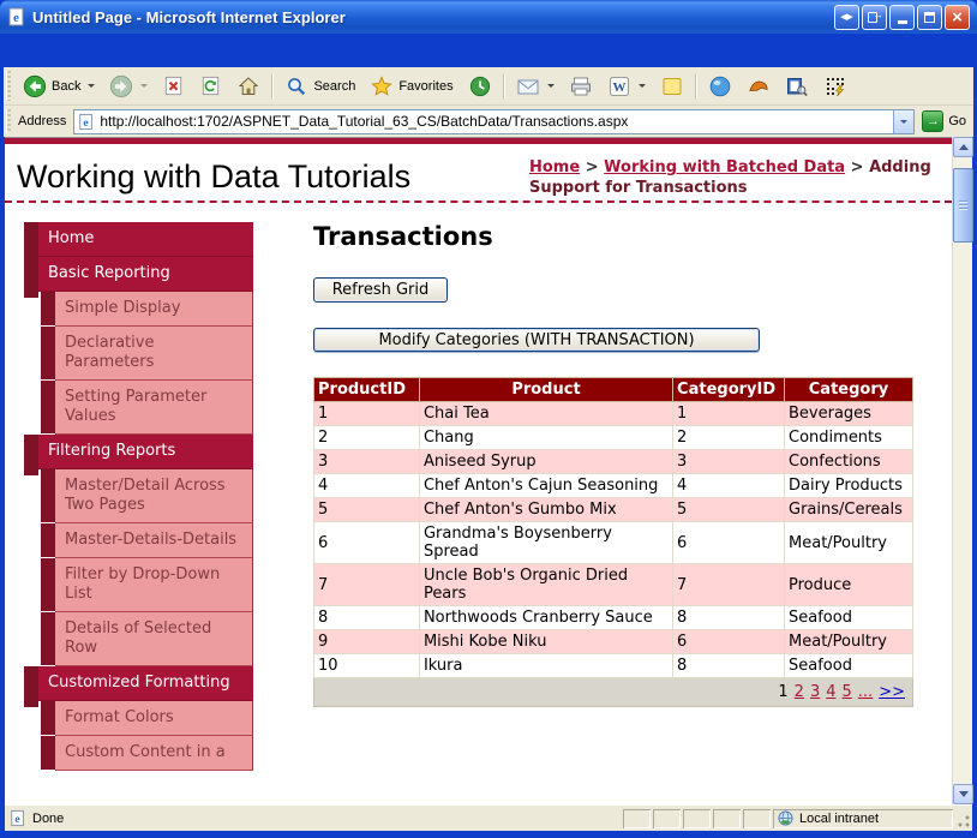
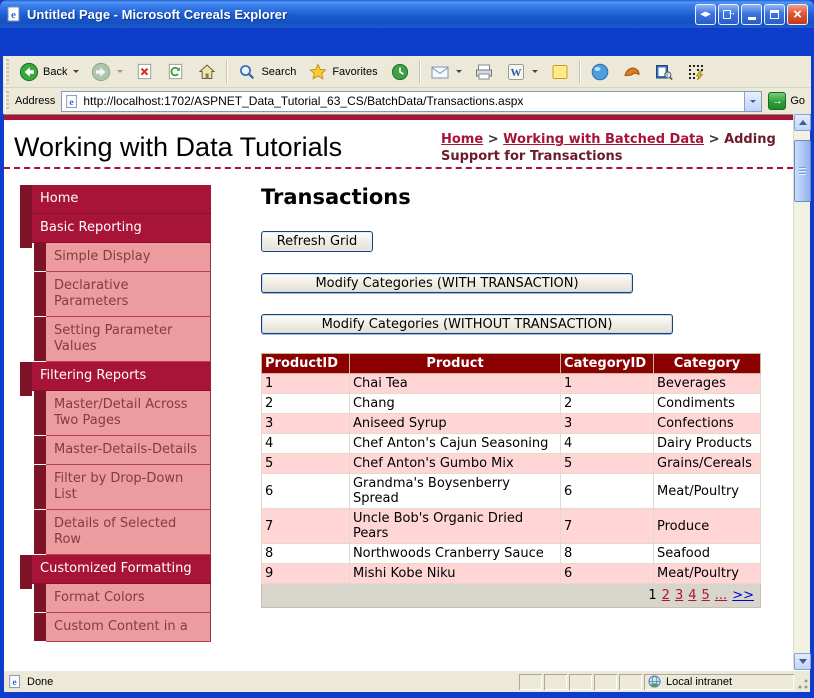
  e
- Untitled Page - Microsoft Internet Explorer
+ Untitled Page - Microsoft Cereals Explorer
  →
  ×
  Back
  Search
  Favorites
  W
  Address
  e
  http://localhost:1702/ASPNET_Data_Tutorial_63_CS/BatchData/Transactions.aspx
  →
  Go
  Working with Data Tutorials
  Home > Working with Batched Data > Adding Support for Transactions
  Home
  Basic Reporting
  Simple Display
  Declarative Parameters
  Setting Parameter Values
  Filtering Reports
  Master/Detail Across Two Pages
  Master-Details-Details
  Filter by Drop-Down List
  Details of Selected Row
  Customized Formatting
  Format Colors
  Custom Content in a
  Transactions
  Refresh Grid
  Modify Categories (WITH TRANSACTION)
+ Modify Categories (WITHOUT TRANSACTION)
  ProductID	Product	CategoryID	Category
  1	Chai Tea	1	Beverages
  2	Chang	2	Condiments
  3	Aniseed Syrup	3	Confections
  4	Chef Anton's Cajun Seasoning	4	Dairy Products
  5	Chef Anton's Gumbo Mix	5	Grains/Cereals
  6	Grandma's Boysenberry Spread	6	Meat/Poultry
  7	Uncle Bob's Organic Dried Pears	7	Produce
  8	Northwoods Cranberry Sauce	8	Seafood
  9	Mishi Kobe Niku	6	Meat/Poultry
- 10	Ikura	8	Seafood
  1 2 3 4 5 ... >>
  e
  Done
  Local intranet
